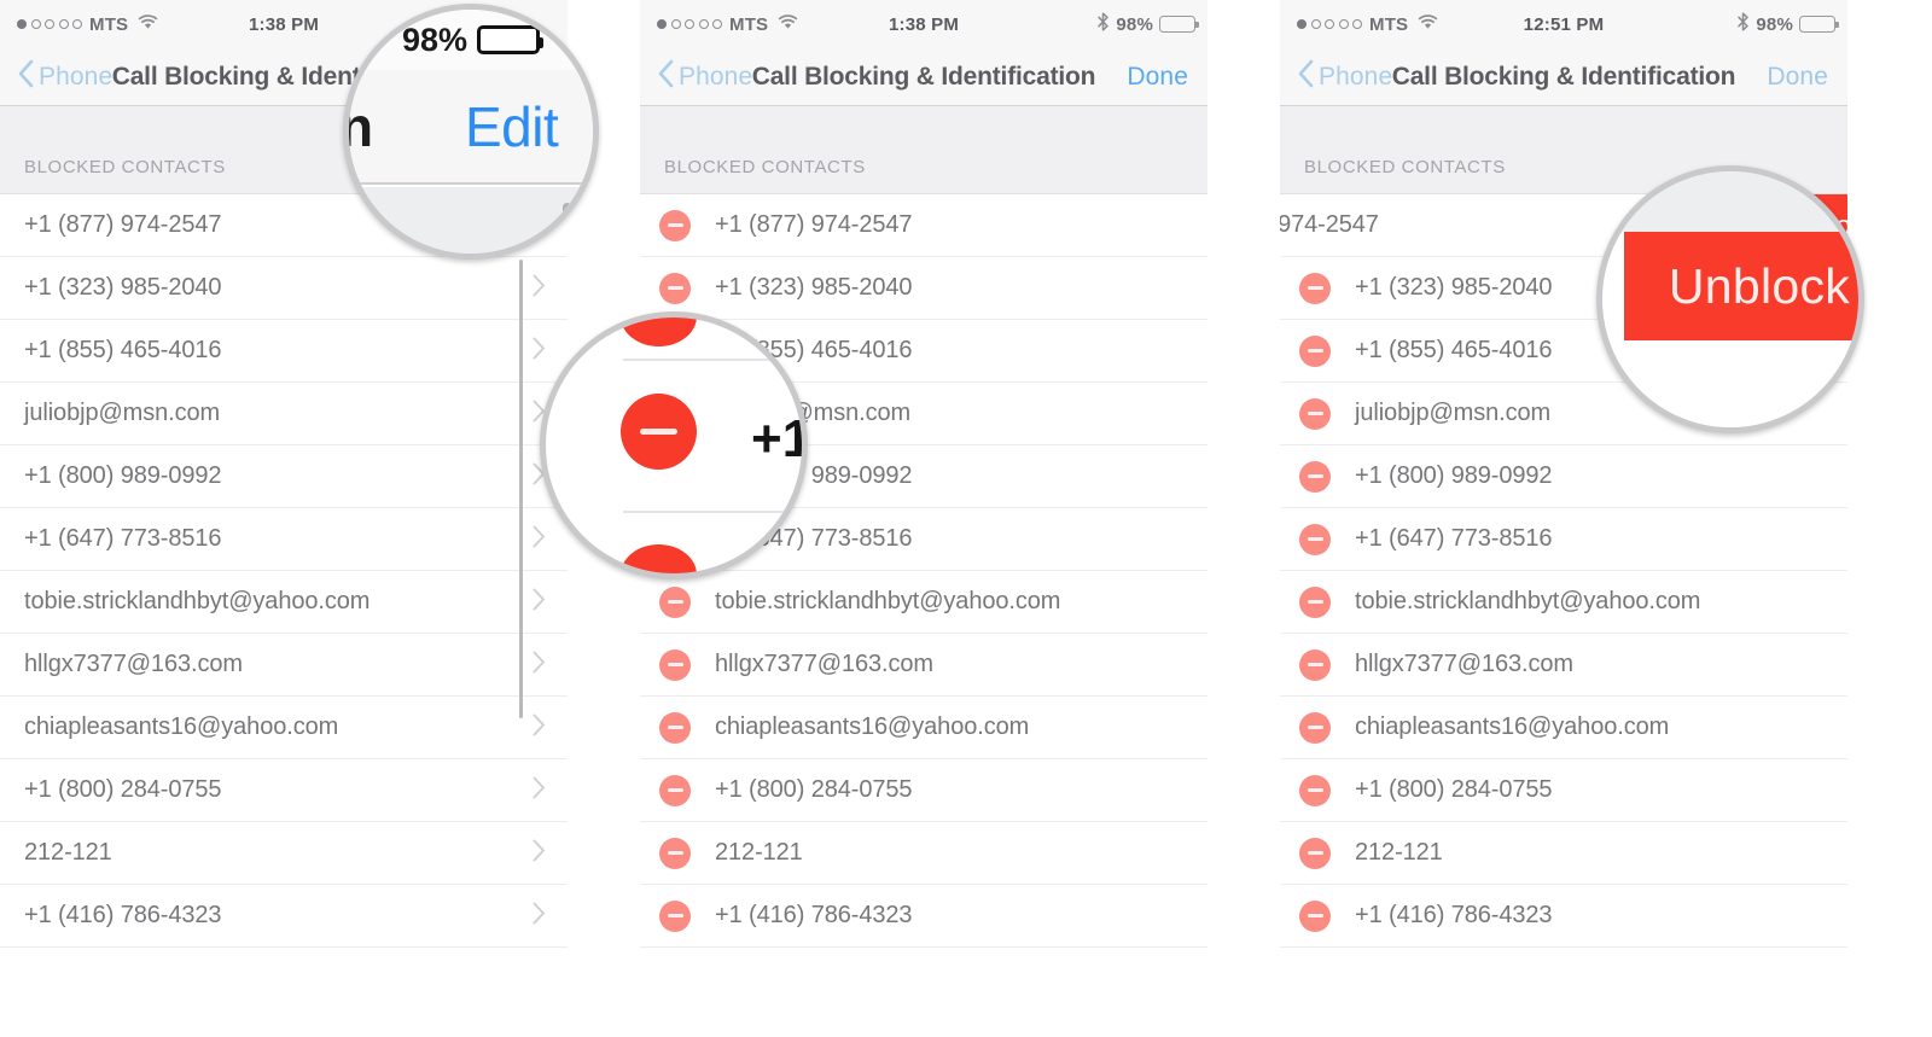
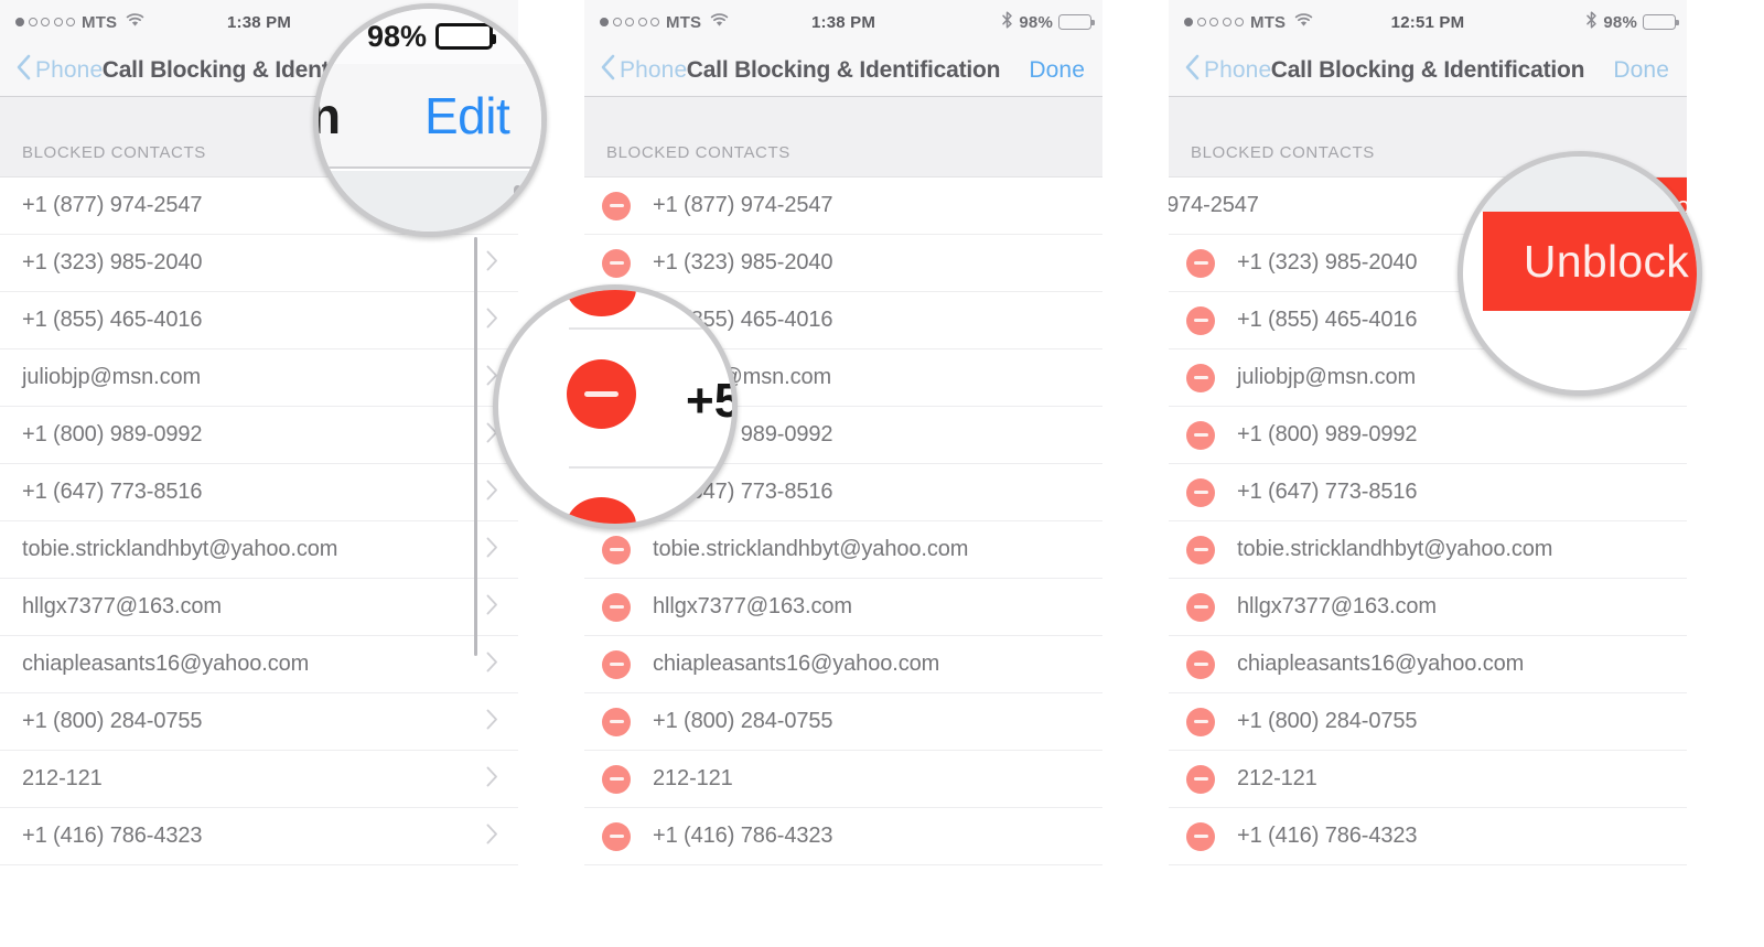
  MTS
  1:38 PM
  Phone
  BLOCKED CONTACTS
  +1 (877) 974-2547
  +1 (323) 985-2040
  +1 (855) 465-4016
  juliobjp@msn.com
  +1 (800) 989-0992
  +1 (647) 773-8516
  tobie.stricklandhbyt@yahoo.com
  hllgx7377@163.com
  chiapleasants16@yahoo.com
  +1 (800) 284-0755
  212-121
  +1 (416) 786-4323
  MTS
  1:38 PM
  98%
  Phone
  Call Blocking & Identification
  Done
  BLOCKED CONTACTS
  +1 (877) 974-2547
  +1 (323) 985-2040
  55) 465-4016
  47) 773-8516
  tobie.stricklandhbyt@yahoo.com
  hllgx7377@163.com
  chiapleasants16@yahoo.com
  +1 (800) 284-0755
  212-121
  +1 (416) 786-4323
  MTS
  12:51 PM
  98%
  Phone
  Call Blocking & Identification
  Done
  BLOCKED CONTACTS
  974-2547
  +1 (323) 985-2040
  +1 (855) 465-4016
  juliobjp@msn.com
  +1 (800) 989-0992
  +1 (647) 773-8516
  tobie.stricklandhbyt@yahoo.com
  hllgx7377@163.com
  chiapleasants16@yahoo.com
  +1 (800) 284-0755
  212-121
  +1 (416) 786-4323
  98%
  n
  Edit
- +1
+ +5
  Unblock
